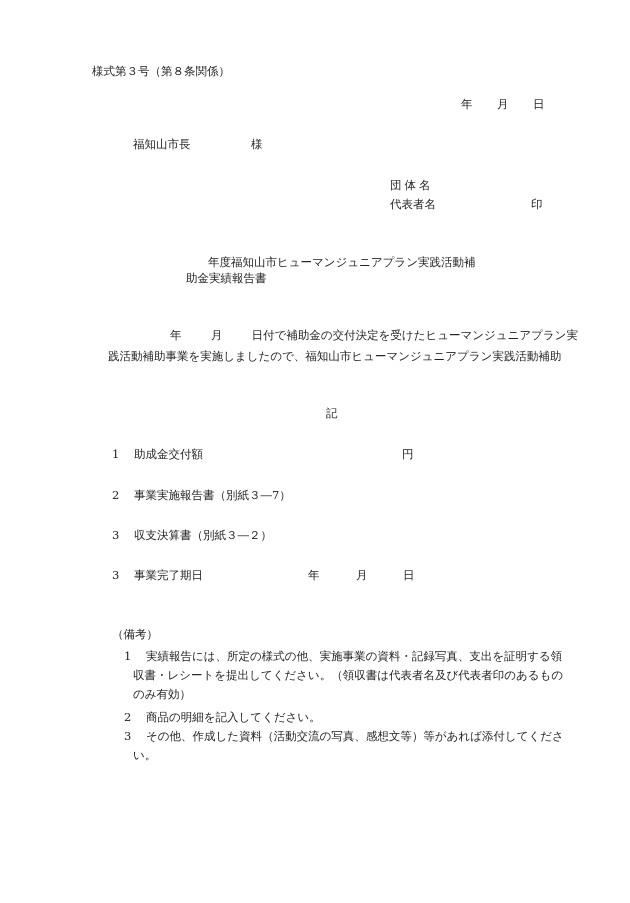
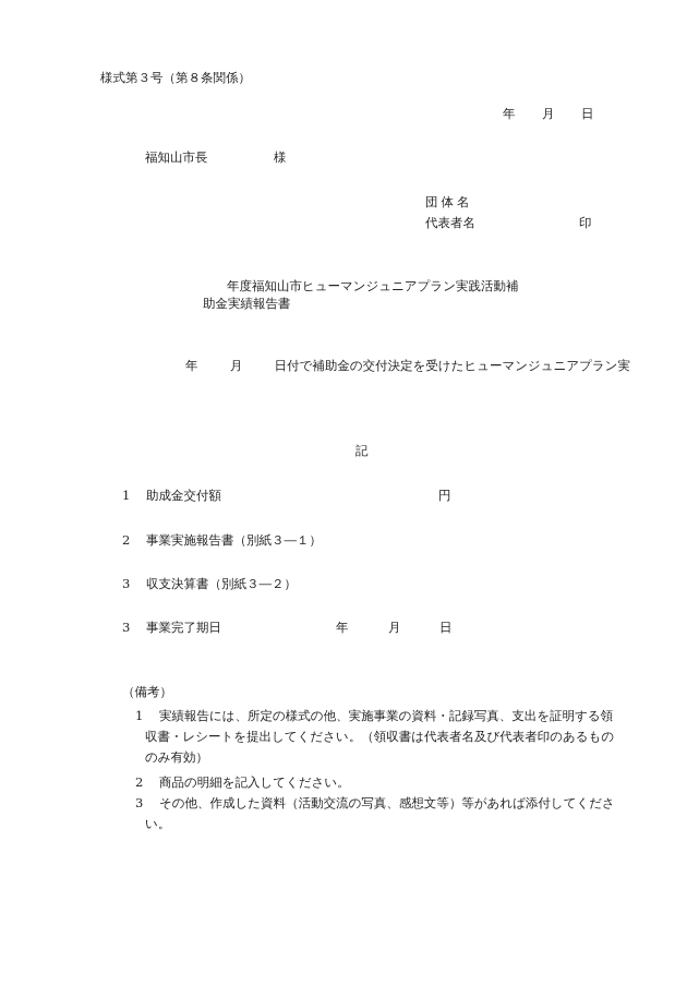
  様式第３号（第８条関係）
  年
  月
  日
  福知山市長
  様
  団体名
  代表者名
  印
  年度福知山市ヒューマンジュニアプラン実践活動補
  助金実績報告書
  年 月 日付で補助金の交付決定を受けたヒューマンジュニアプラン実
- 践活動補助事業を実施しましたので、福知山市ヒューマンジュニアプラン実践活動補助
  記
  1 助成金交付額
  円
- 2 事業実施報告書（別紙３―7）
+ 2 事業実施報告書（別紙３―１）
  3 収支決算書（別紙３―２）
  3 事業完了期日
  年
  月
  日
  （備考）
  1 実績報告には、所定の様式の他、実施事業の資料・記録写真、支出を証明する領
  収書・レシートを提出してください。（領収書は代表者名及び代表者印のあるもの
  のみ有効）
  2 商品の明細を記入してください。
  3 その他、作成した資料（活動交流の写真、感想文等）等があれば添付してくださ
  い。
